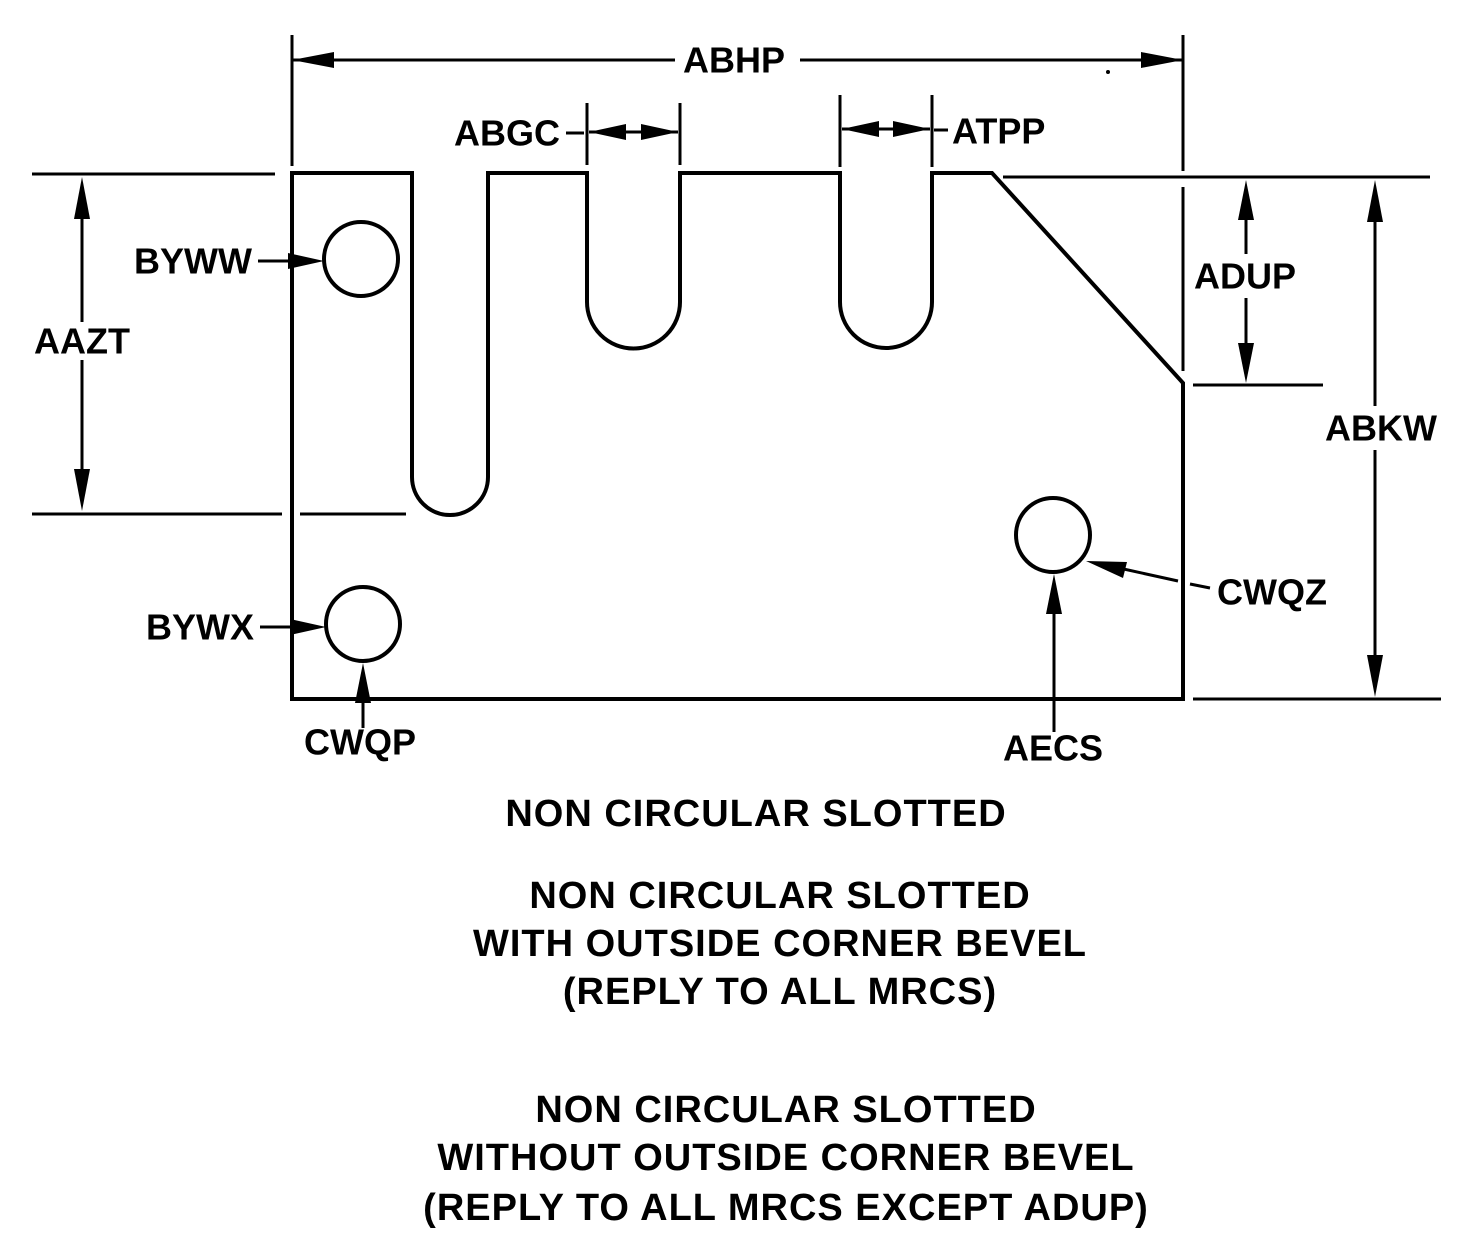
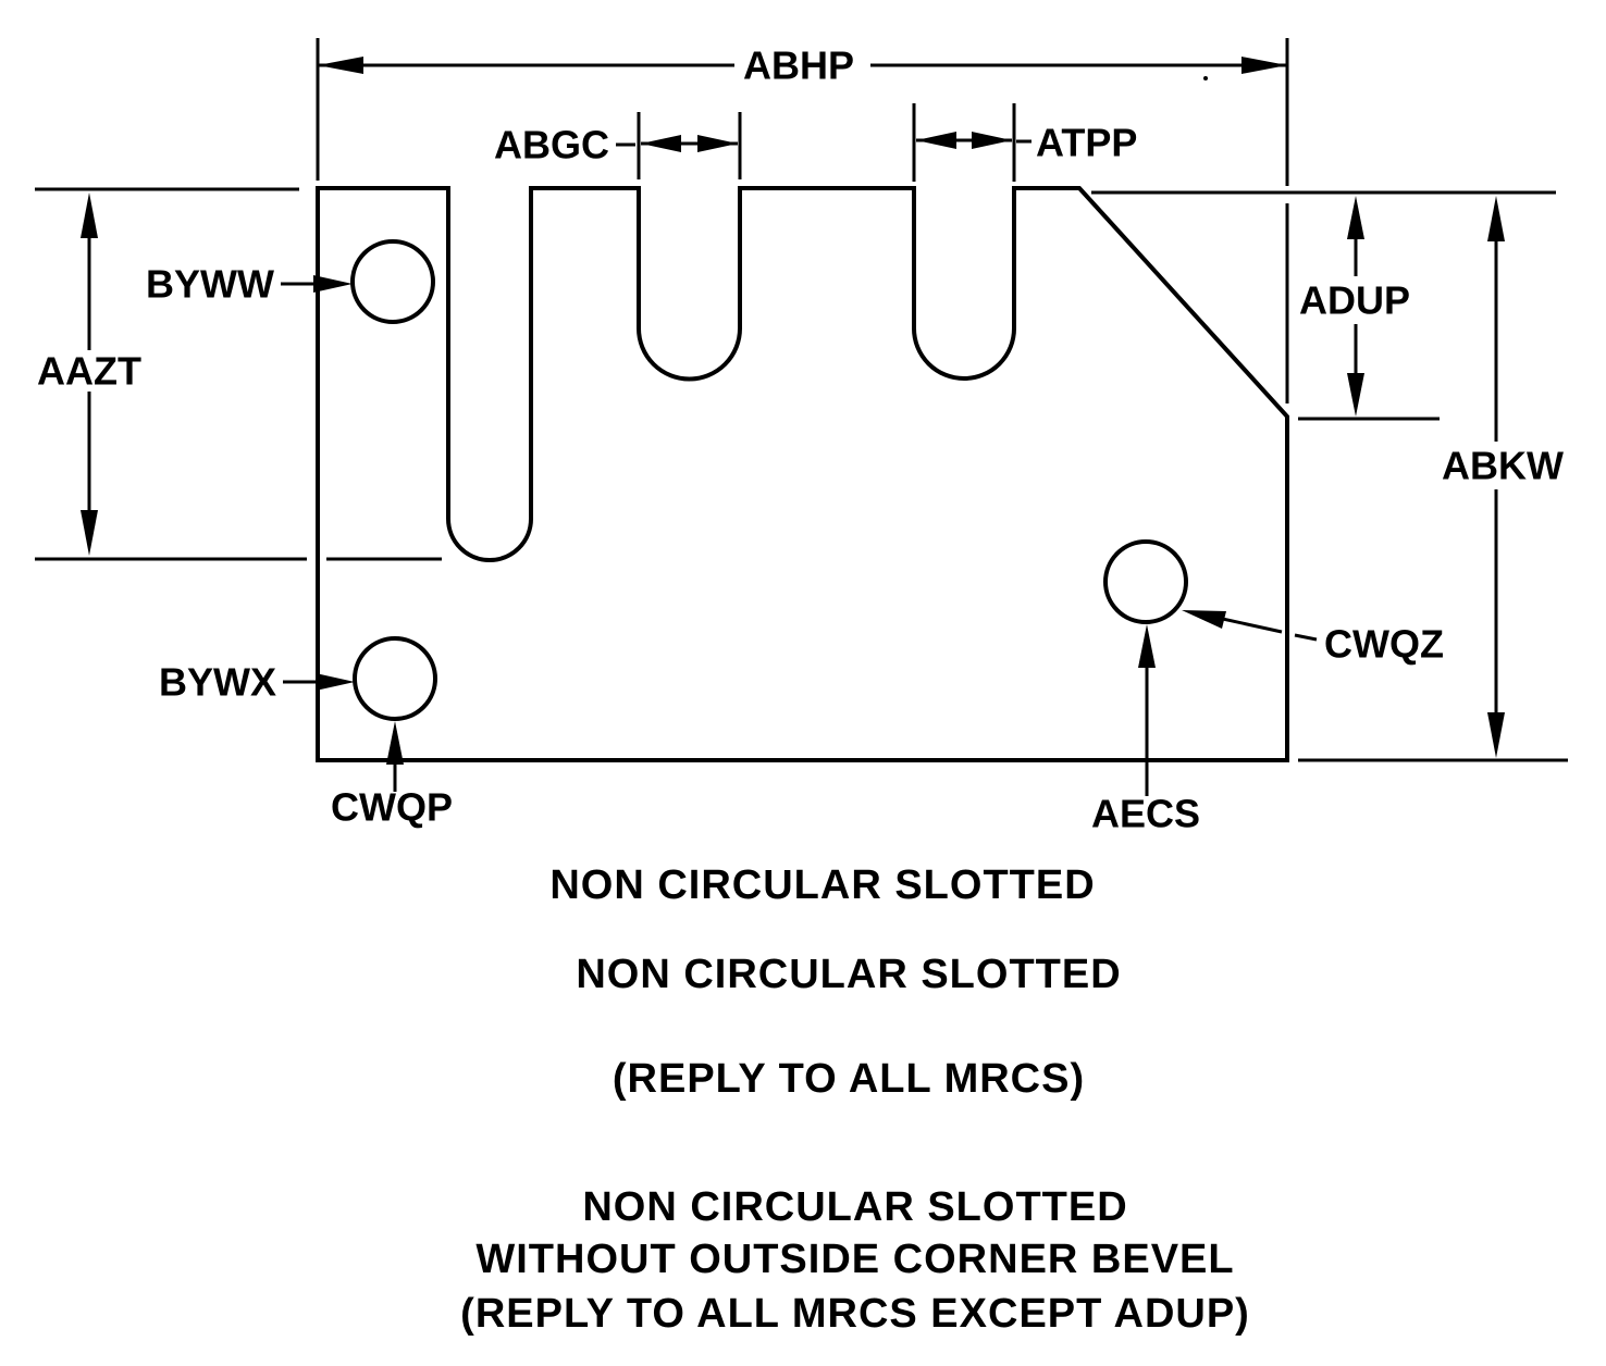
  ABHP
  ABGC
  ATPP
  AAZT
  ADUP
  ABKW
  BYWW
  BYWX
  CWQP
  AECS
  CWQZ
  NON CIRCULAR SLOTTED
  NON CIRCULAR SLOTTED
- WITH OUTSIDE CORNER BEVEL
  (REPLY TO ALL MRCS)
  NON CIRCULAR SLOTTED
  WITHOUT OUTSIDE CORNER BEVEL
  (REPLY TO ALL MRCS EXCEPT ADUP)
